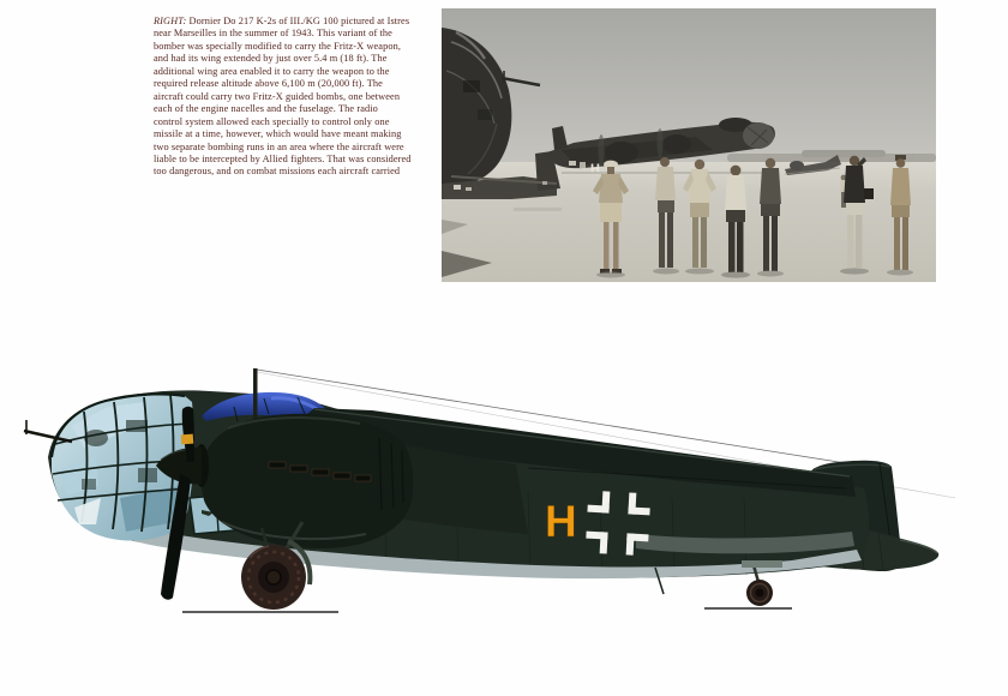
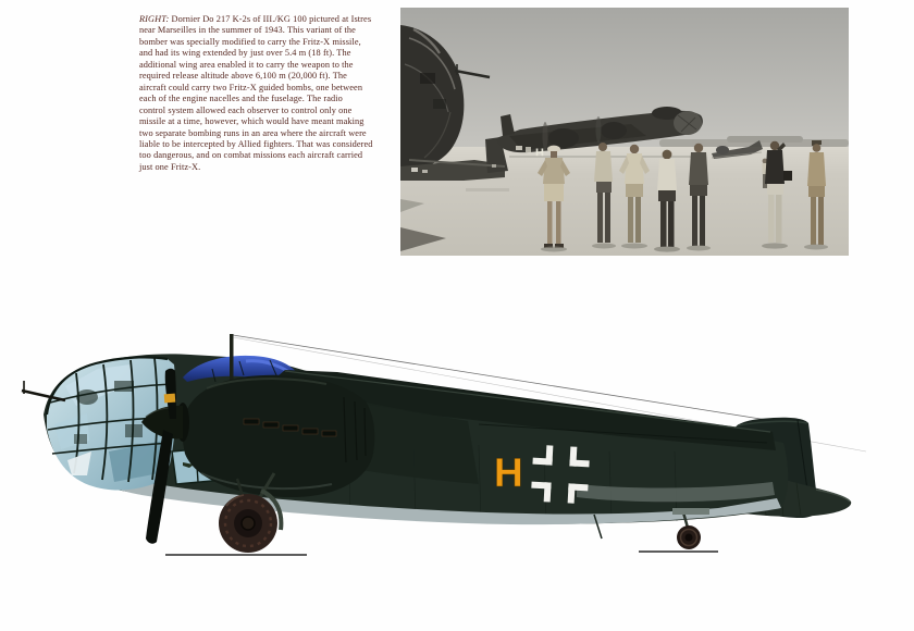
  RIGHT: Dornier Do 217 K-2s of III./KG 100 pictured at Istres
  near Marseilles in the summer of 1943. This variant of the
- bomber was specially modified to carry the Fritz-X weapon,
+ bomber was specially modified to carry the Fritz-X missile,
  and had its wing extended by just over 5.4 m (18 ft). The
  additional wing area enabled it to carry the weapon to the
  required release altitude above 6,100 m (20,000 ft). The
  aircraft could carry two Fritz-X guided bombs, one between
  each of the engine nacelles and the fuselage. The radio
- control system allowed each specially to control only one
+ control system allowed each observer to control only one
  missile at a time, however, which would have meant making
  two separate bombing runs in an area where the aircraft were
  liable to be intercepted by Allied fighters. That was considered
  too dangerous, and on combat missions each aircraft carried
+ just one Fritz-X.
  H
  H
